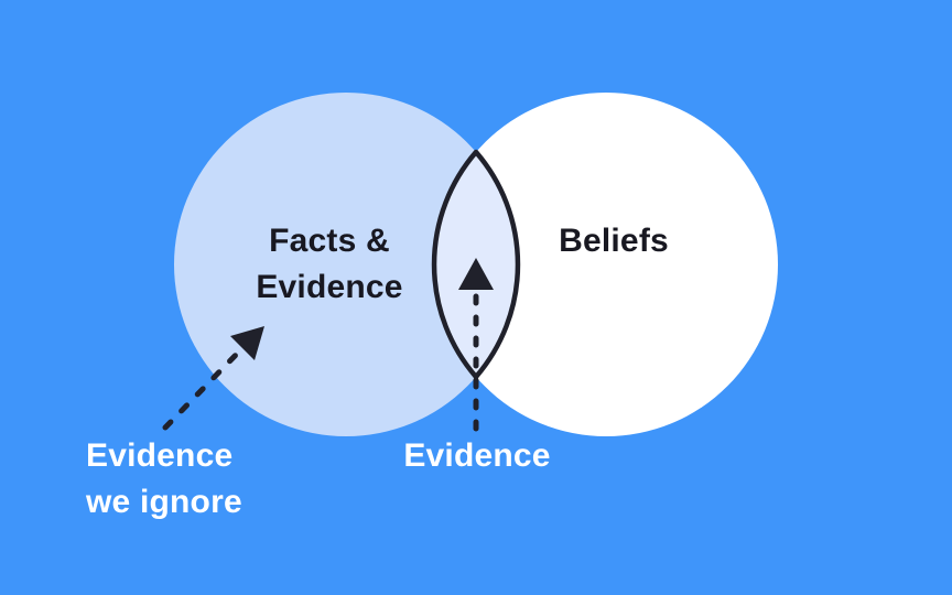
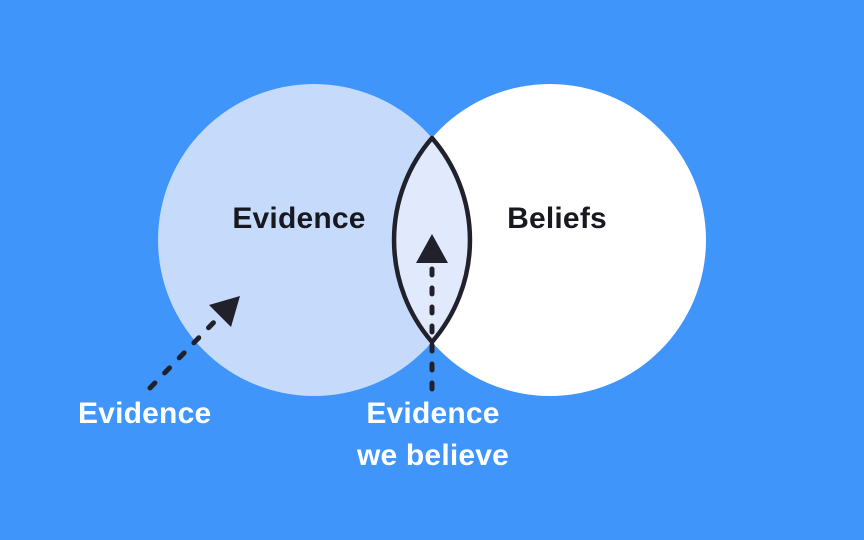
- Facts &
  Evidence
  Beliefs
  Evidence
- we ignore
  Evidence
+ we believe
